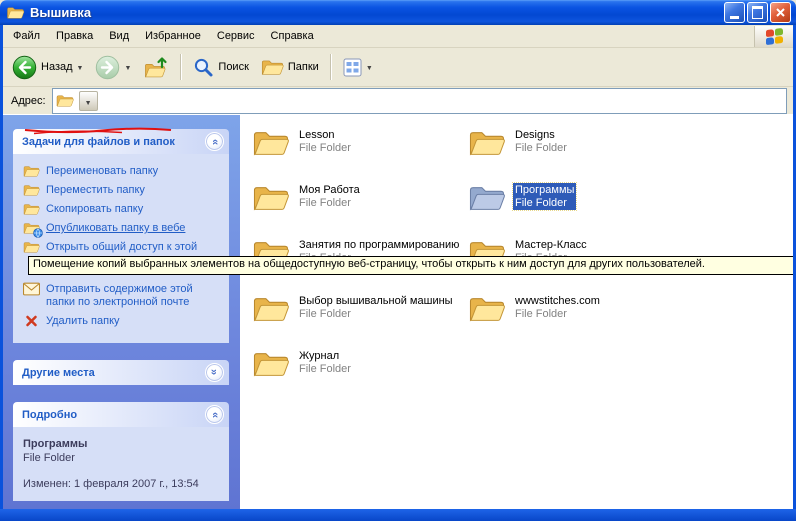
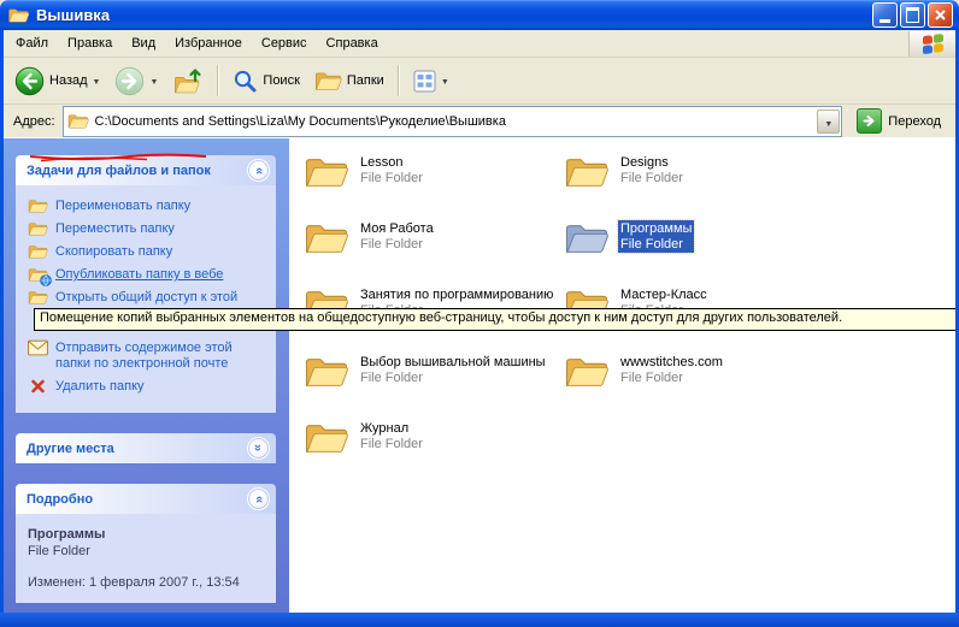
  Вышивка
  Файл
  Правка
  Вид
  Избранное
  Сервис
  Справка
  Назад
  Поиск
  Папки
  Адрес:
+ C:\Documents and Settings\Liza\My Documents\Рукоделие\Вышивка
+ Переход
  Задачи для файлов и папок
  Переименовать папку
  Переместить папку
  Скопировать папку
  Опубликовать папку в вебе
  Открыть общий доступ к этой
  Отправить содержимое этой папки по электронной почте
  Удалить папку
  Другие места
  Подробно
  Программы
  File Folder
  Изменен: 1 февраля 2007 г., 13:54
  Lesson
  File Folder
  Designs
  File Folder
  Моя Работа
  File Folder
  Программы
  File Folder
  Занятия по программированию
  Мастер-Класс
  Выбор вышивальной машины
  File Folder
  wwwstitches.com
  File Folder
  Журнал
  File Folder
- Помещение копий выбранных элементов на общедоступную веб-страницу, чтобы открыть к ним доступ для других пользователей.
+ Помещение копий выбранных элементов на общедоступную веб-страницу, чтобы доступ к ним доступ для других пользователей.
